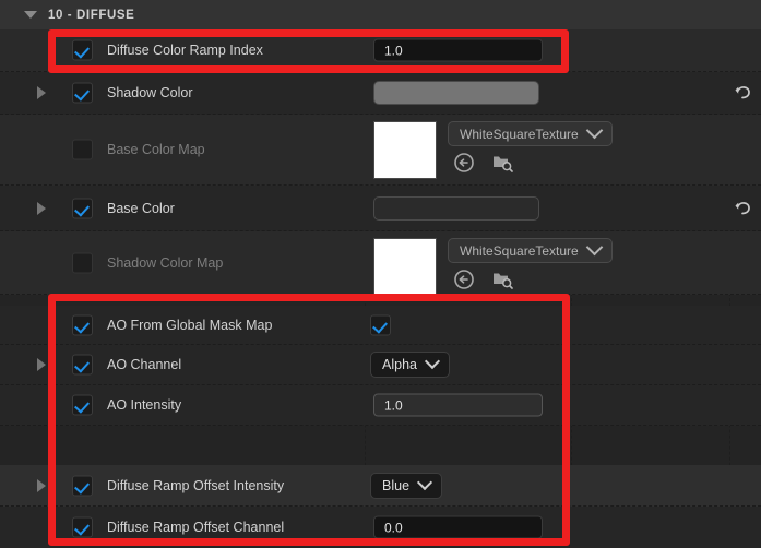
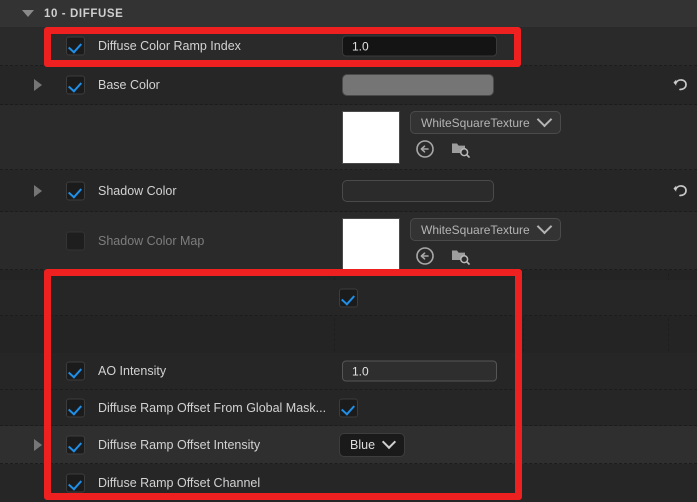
  10 - DIFFUSE
  Diffuse Color Ramp Index
  1.0
- Shadow Color
+ Base Color
- Base Color Map
  WhiteSquareTexture
- Base Color
+ Shadow Color
  Shadow Color Map
  WhiteSquareTexture
- AO From Global Mask Map
- AO Channel
- Alpha
  AO Intensity
  1.0
+ Diffuse Ramp Offset From Global Mask...
  Diffuse Ramp Offset Intensity
  Blue
  Diffuse Ramp Offset Channel
- 0.0
